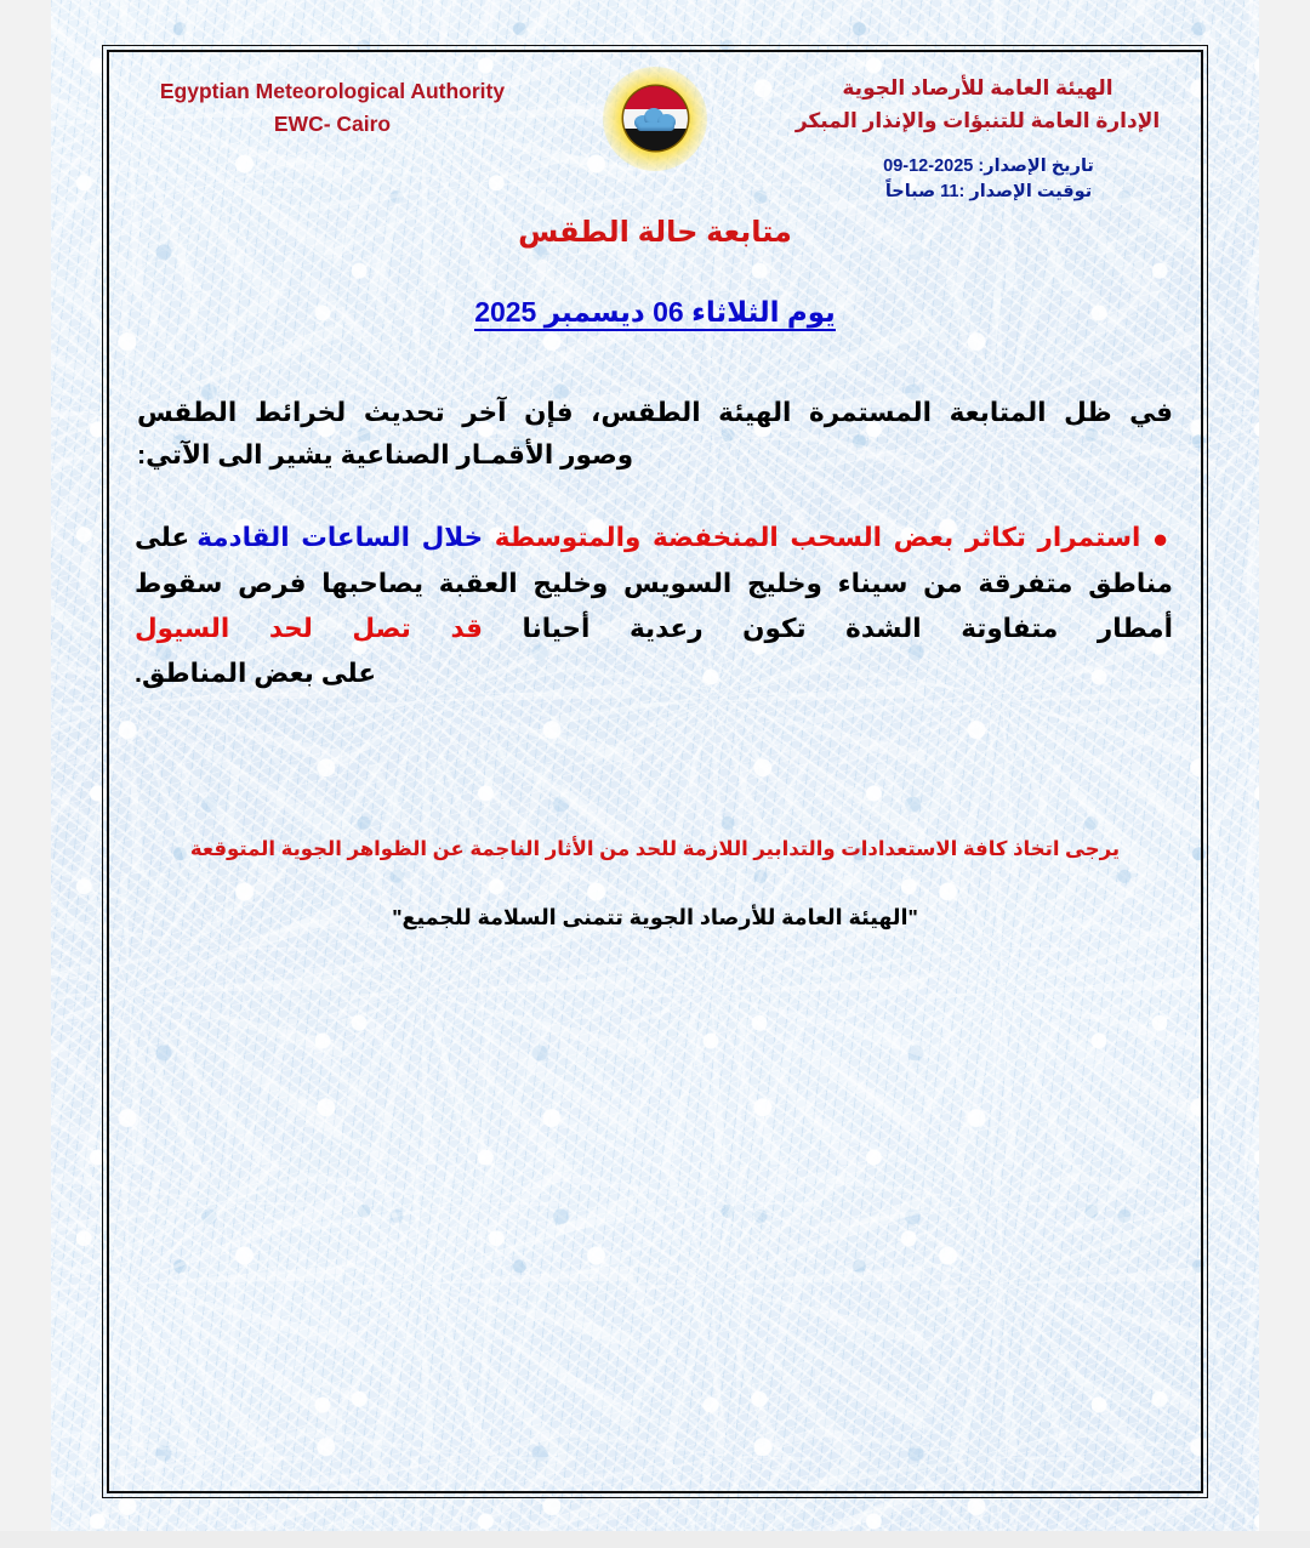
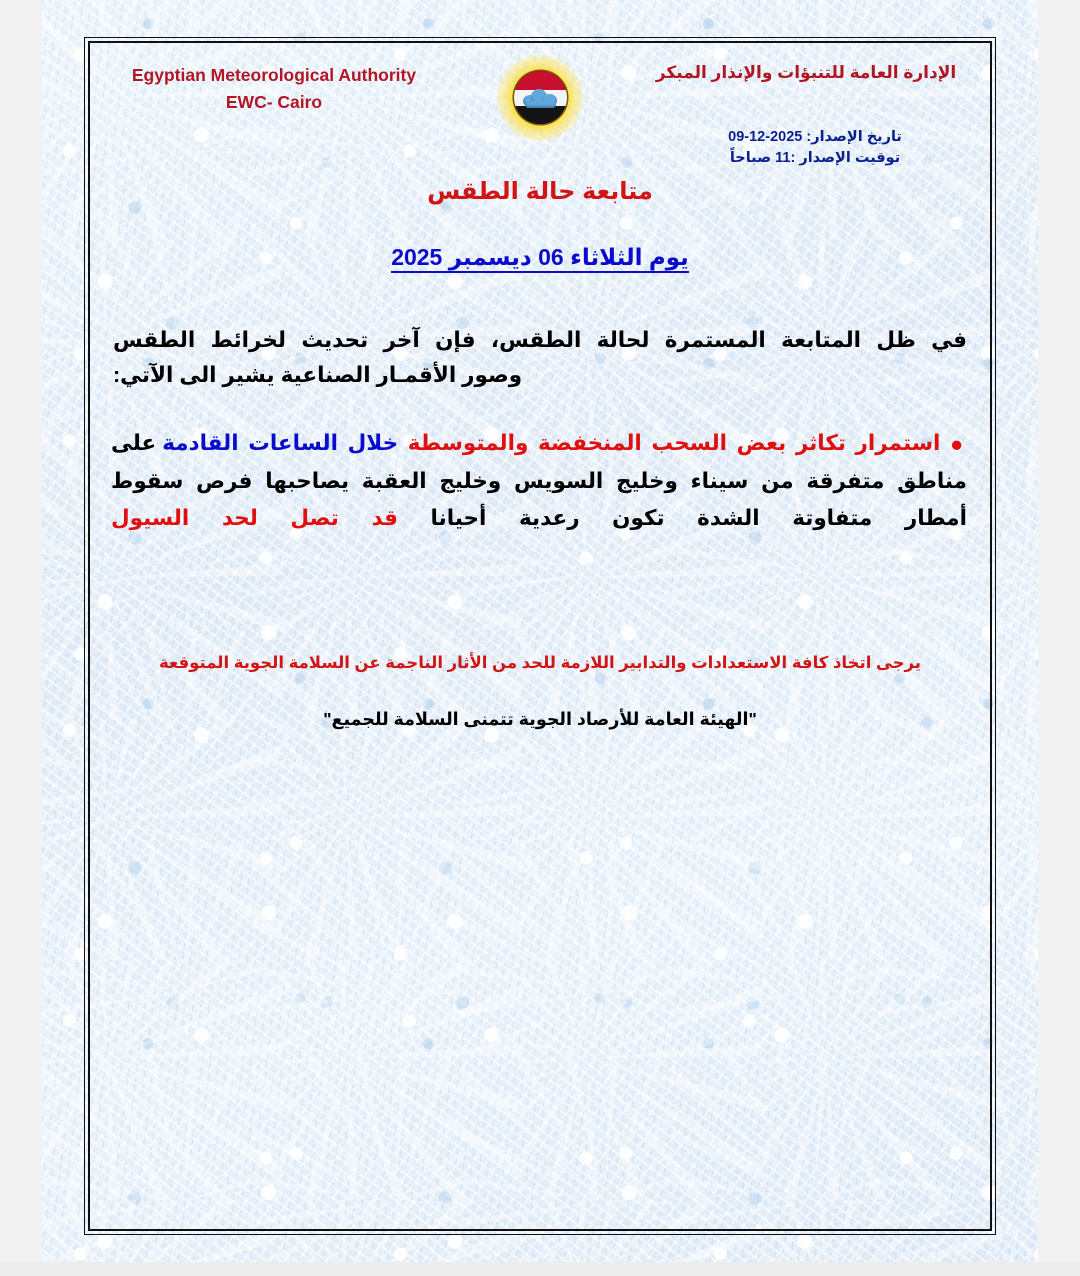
  Egyptian Meteorological Authority
  EWC- Cairo
- الهيئة العامة للأرصاد الجوية
  الإدارة العامة للتنبؤات والإنذار المبكر
  تاريخ الإصدار: 2025-12-09
  توقيت الإصدار :11 صباحاً
  متابعة حالة الطقس
  يوم الثلاثاء 06 ديسمبر 2025
- في ظل المتابعة المستمرة الهيئة الطقس، فإن آخر تحديث لخرائط الطقس
+ في ظل المتابعة المستمرة لحالة الطقس، فإن آخر تحديث لخرائط الطقس
  وصور الأقمـار الصناعية يشير الى الآتي:
  ● استمرار تكاثر بعض السحب المنخفضة والمتوسطة خلال الساعات القادمة على مناطق متفرقة من سيناء وخليج السويس وخليج العقبة يصاحبها فرص سقوط أمطار متفاوتة الشدة تكون رعدية أحيانا قد تصل لحد السيول
- على بعض المناطق.
- يرجى اتخاذ كافة الاستعدادات والتدابير اللازمة للحد من الأثار الناجمة عن الظواهر الجوية المتوقعة
+ يرجى اتخاذ كافة الاستعدادات والتدابير اللازمة للحد من الأثار الناجمة عن السلامة الجوية المتوقعة
  "الهيئة العامة للأرصاد الجوية تتمنى السلامة للجميع"
